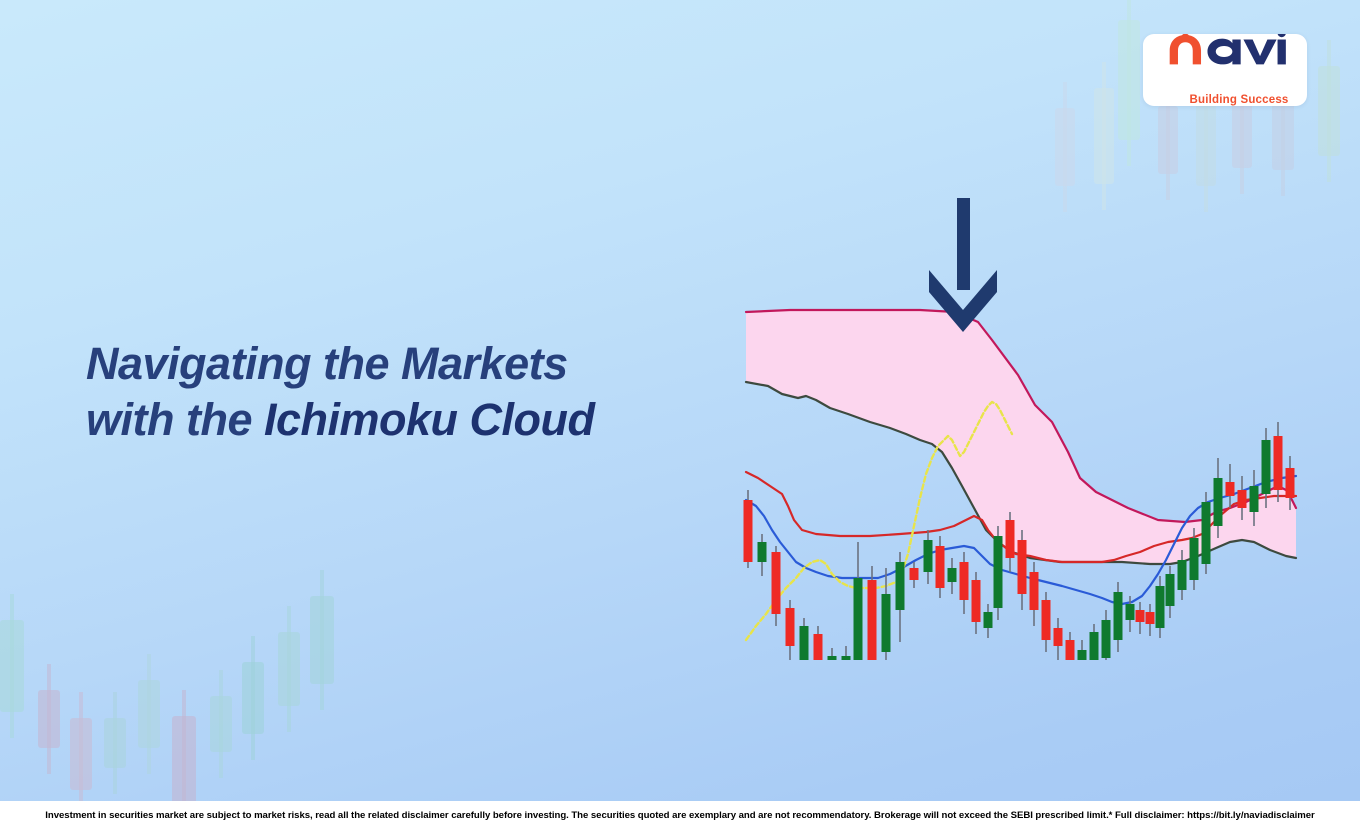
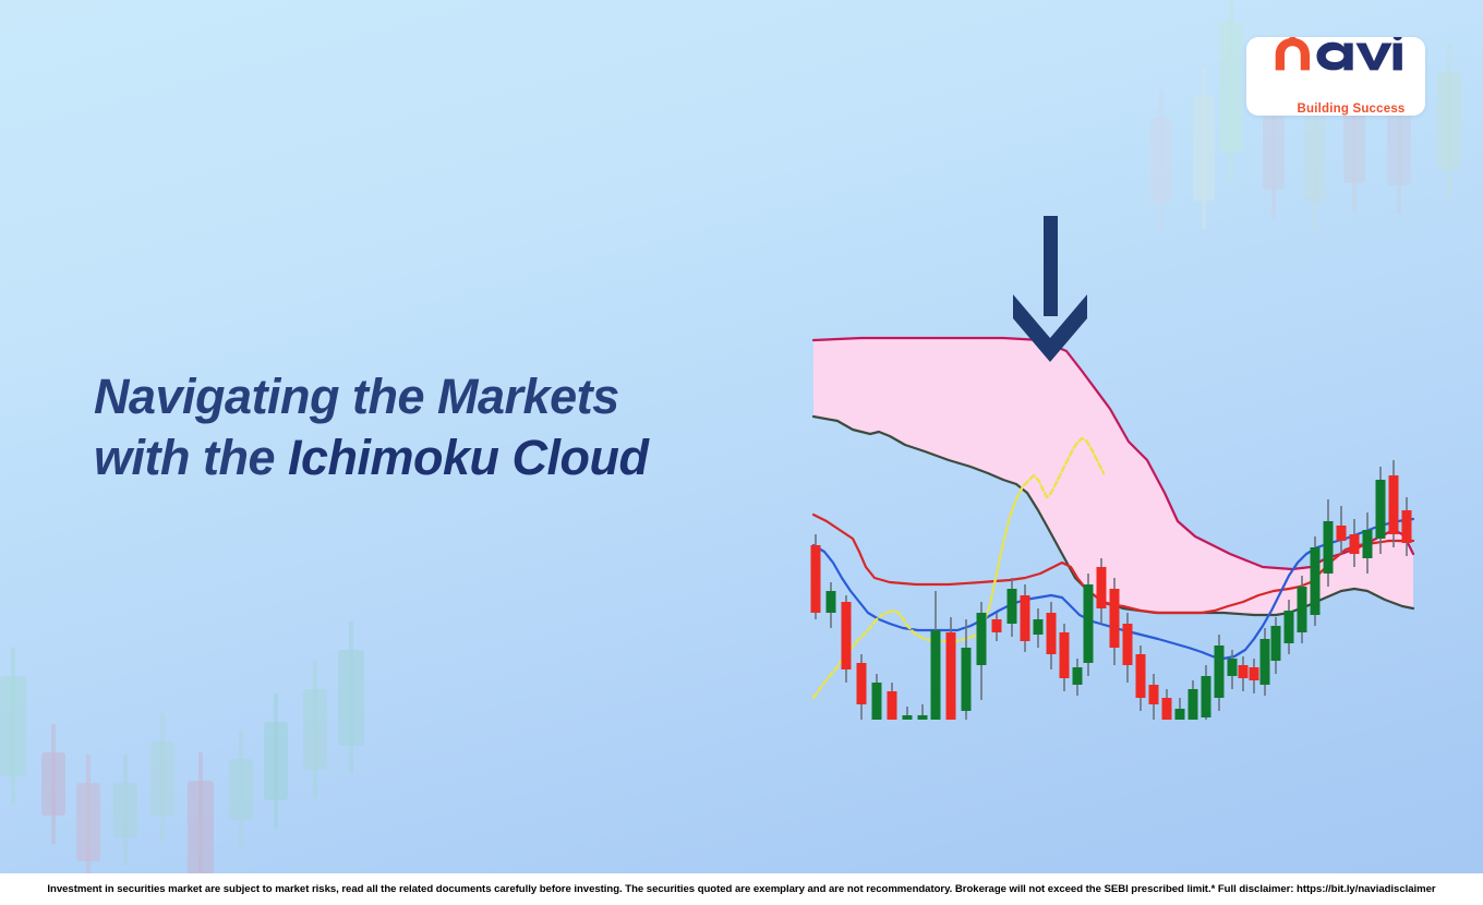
  Navigating the Markets
  with the Ichimoku Cloud
  Building Success
- Investment in securities market are subject to market risks, read all the related disclaimer carefully before investing. The securities quoted are exemplary and are not recommendatory. Brokerage will not exceed the SEBI prescribed limit.* Full disclaimer: https://bit.ly/naviadisclaimer
+ Investment in securities market are subject to market risks, read all the related documents carefully before investing. The securities quoted are exemplary and are not recommendatory. Brokerage will not exceed the SEBI prescribed limit.* Full disclaimer: https://bit.ly/naviadisclaimer
